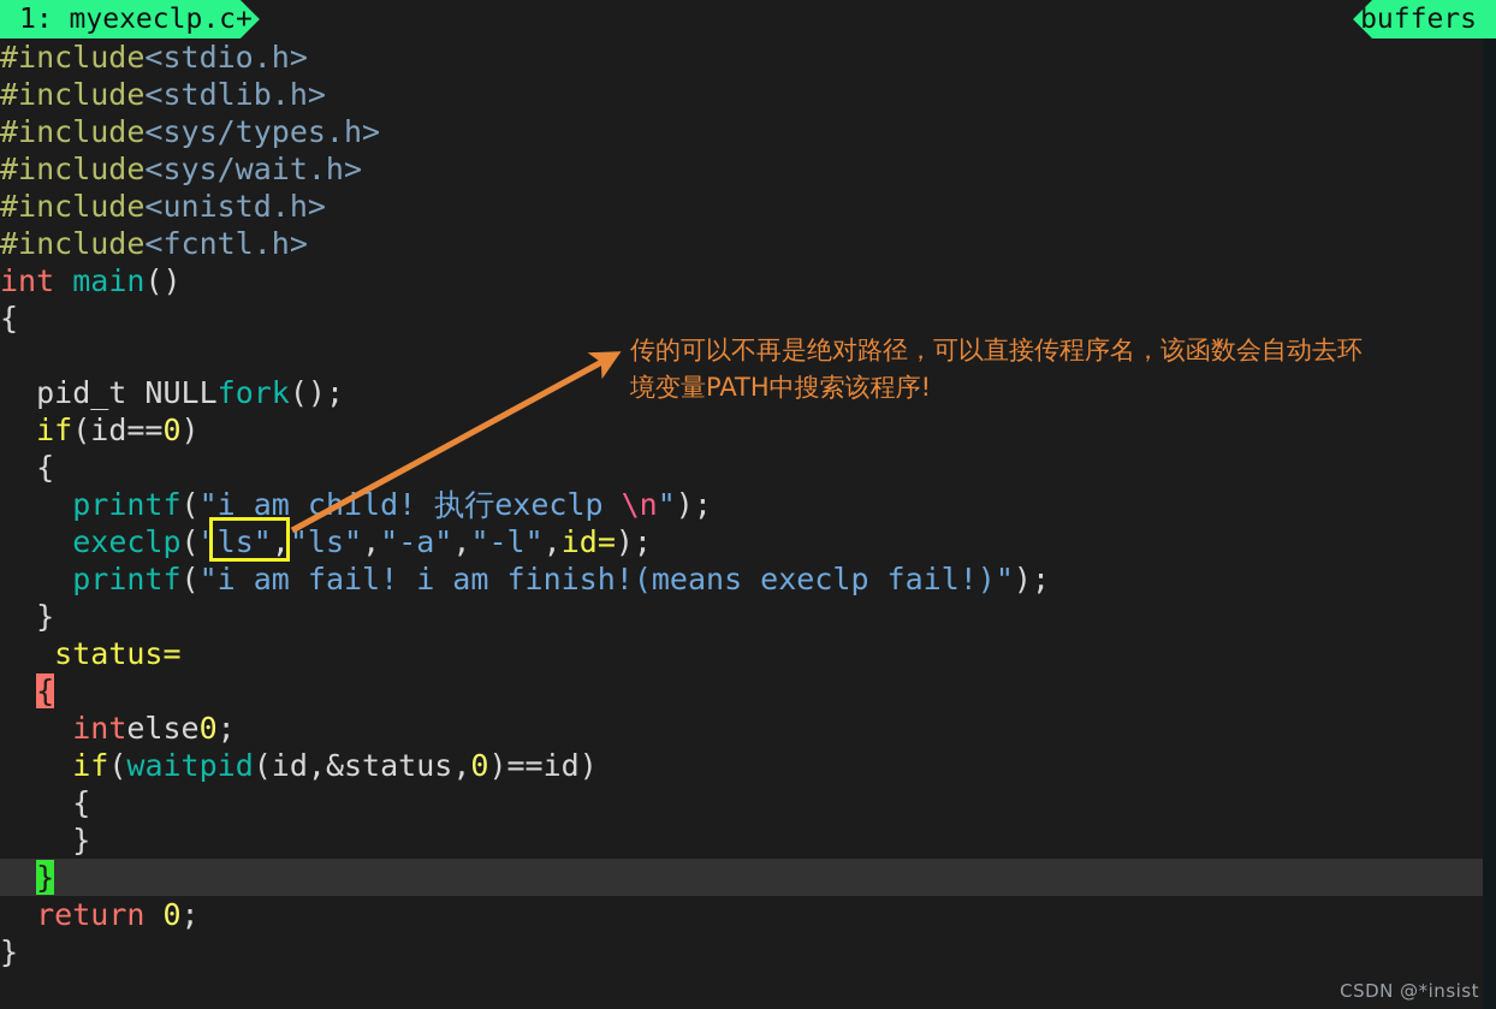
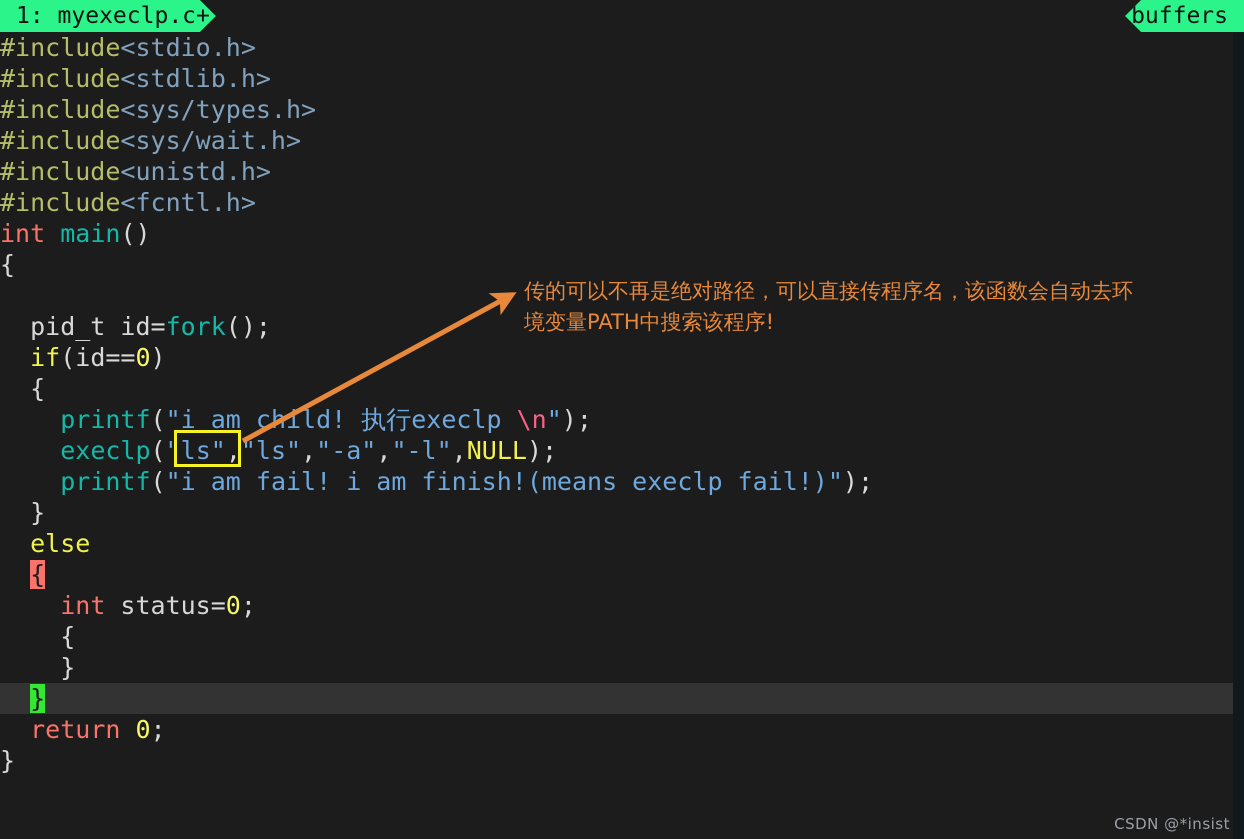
  1: myexeclp.c+
  buffers
  #include<stdio.h>
  #include<stdlib.h>
  #include<sys/types.h>
  #include<sys/wait.h>
  #include<unistd.h>
  #include<fcntl.h>
  int main()
  {
- pid_t NULLfork();
+ pid_t id=fork();
  if(id==0)
  {
  printf("i am cild! 执行execlp \n");
- execlp("ls","ls","-a","-l",id=);
+ execlp("ls","ls","-a","-l",NULL);
  printf("i am fail! i am finish!(means execlp fail!)");
  }
- status=
+ else
  {
- intelse0;
+ int status=0;
- if(waitpid(id,&status,0)==id)
  {
  }
  }
  return 0;
  }
  传的可以不再是绝对路径，可以直接传程序名，该函数会自动去环
  境变量PATH中搜索该程序!
  CSDN @*insist
